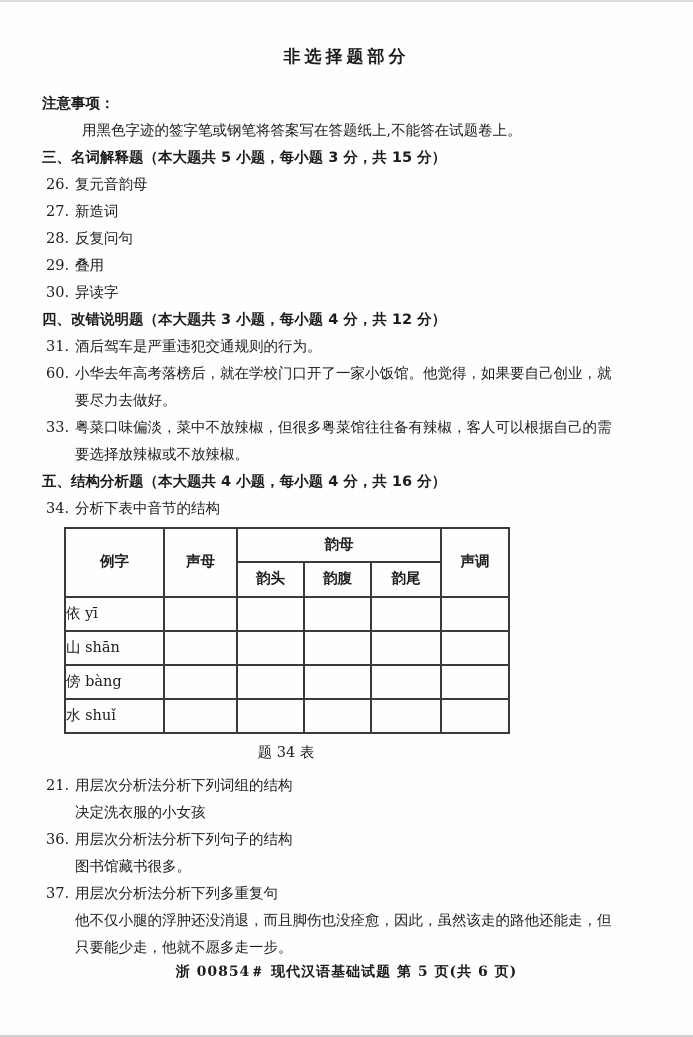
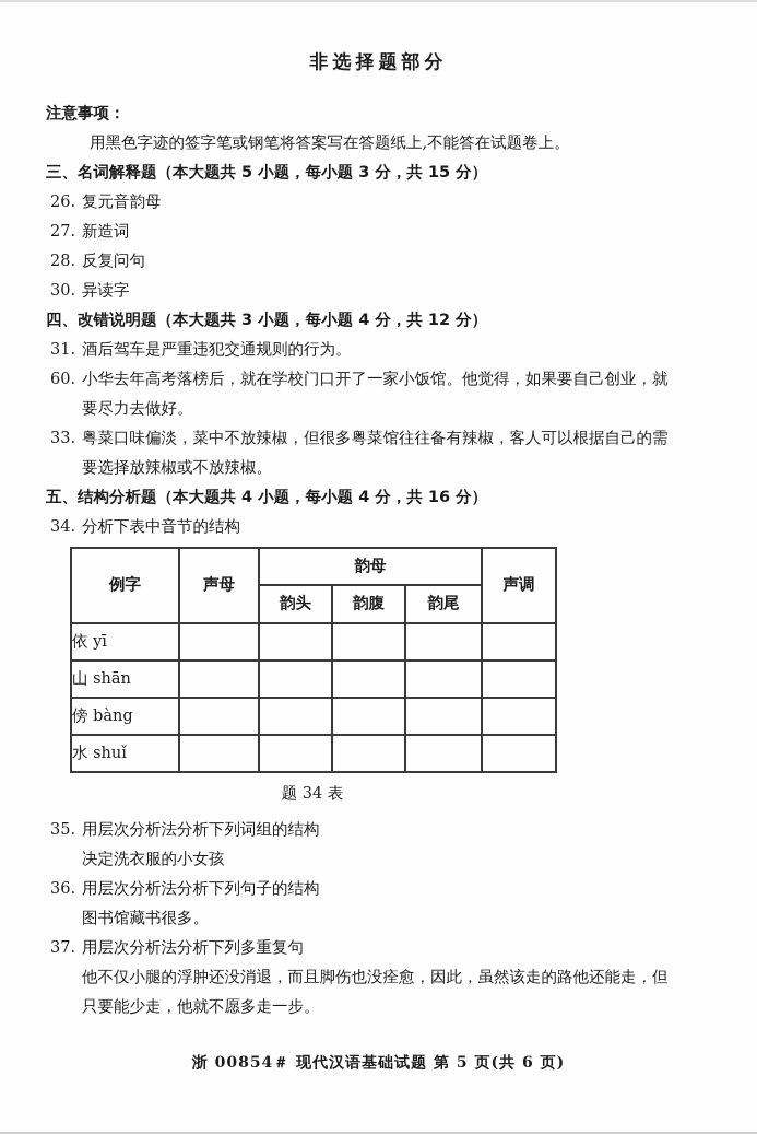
  非选择题部分
  注意事项：
  用黑色字迹的签字笔或钢笔将答案写在答题纸上,不能答在试题卷上。
  三、名词解释题（本大题共 5 小题，每小题 3 分，共 15 分）
  26.
  复元音韵母
  27.
  新造词
  28.
  反复问句
- 29.
- 叠用
  30.
  异读字
  四、改错说明题（本大题共 3 小题，每小题 4 分，共 12 分）
  31.
  酒后驾车是严重违犯交通规则的行为。
  60.
  小华去年高考落榜后，就在学校门口开了一家小饭馆。他觉得，如果要自己创业，就
  要尽力去做好。
  33.
  粤菜口味偏淡，菜中不放辣椒，但很多粤菜馆往往备有辣椒，客人可以根据自己的需
  要选择放辣椒或不放辣椒。
  五、结构分析题（本大题共 4 小题，每小题 4 分，共 16 分）
  34.
  分析下表中音节的结构
  例字	声母	韵母	声调
  韵头	韵腹	韵尾
  依 yī
  山 shān
  傍 bàng
  水 shuǐ
  题 34 表
- 21.
+ 35.
  用层次分析法分析下列词组的结构
  决定洗衣服的小女孩
  36.
  用层次分析法分析下列句子的结构
  图书馆藏书很多。
  37.
  用层次分析法分析下列多重复句
  他不仅小腿的浮肿还没消退，而且脚伤也没痊愈，因此，虽然该走的路他还能走，但
  只要能少走，他就不愿多走一步。
  浙 00854＃ 现代汉语基础试题 第 5 页(共 6 页)
